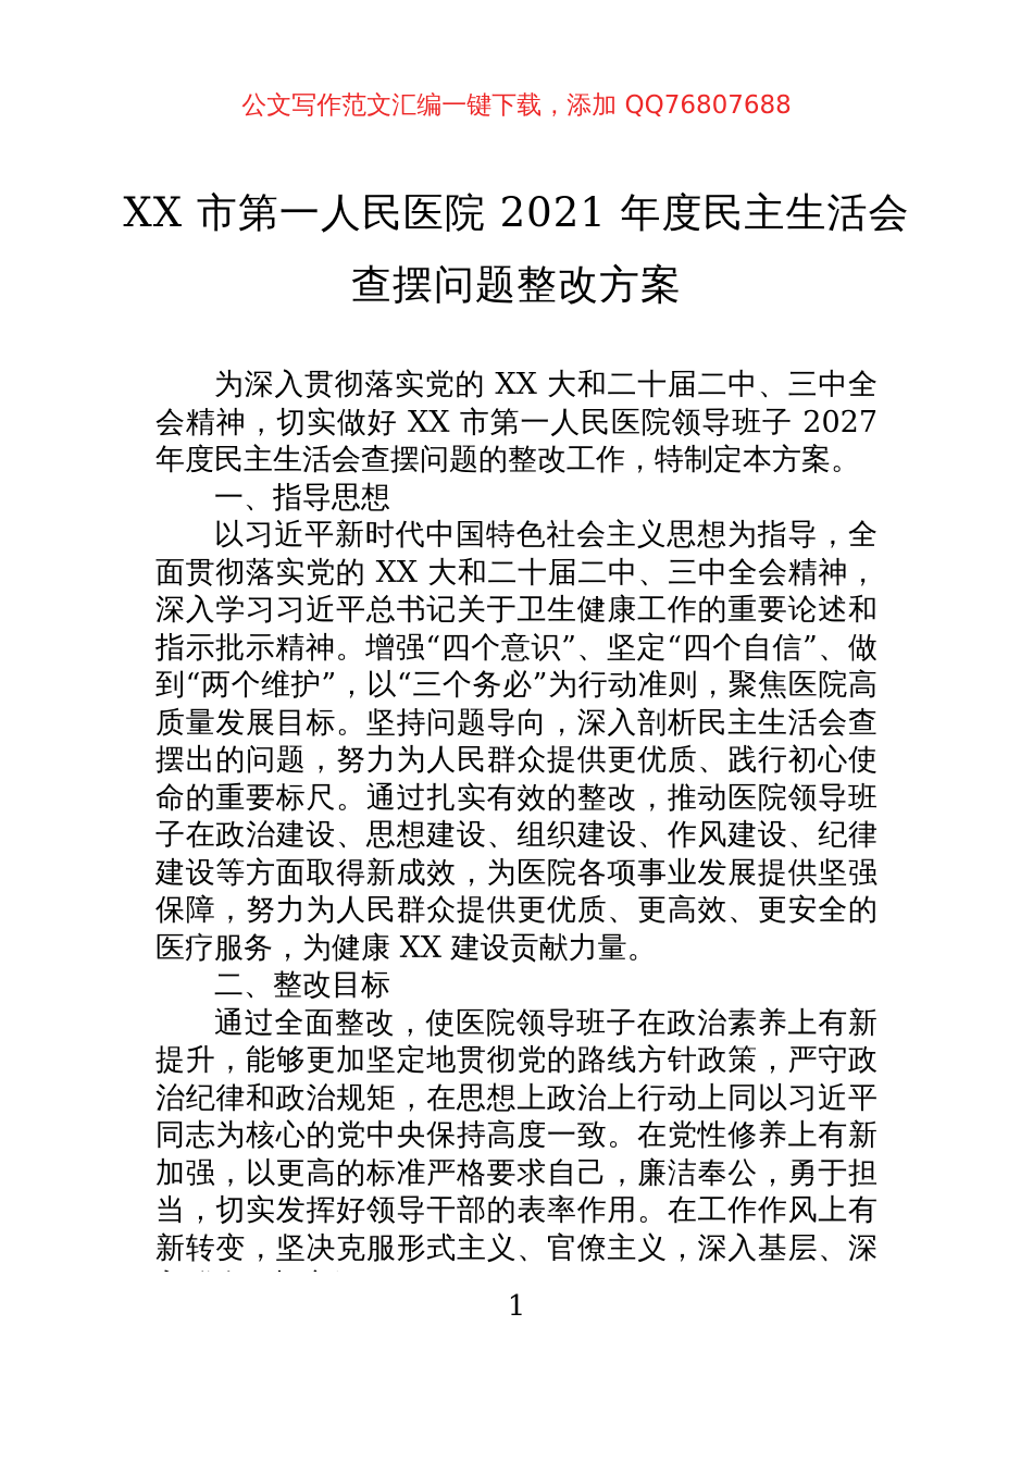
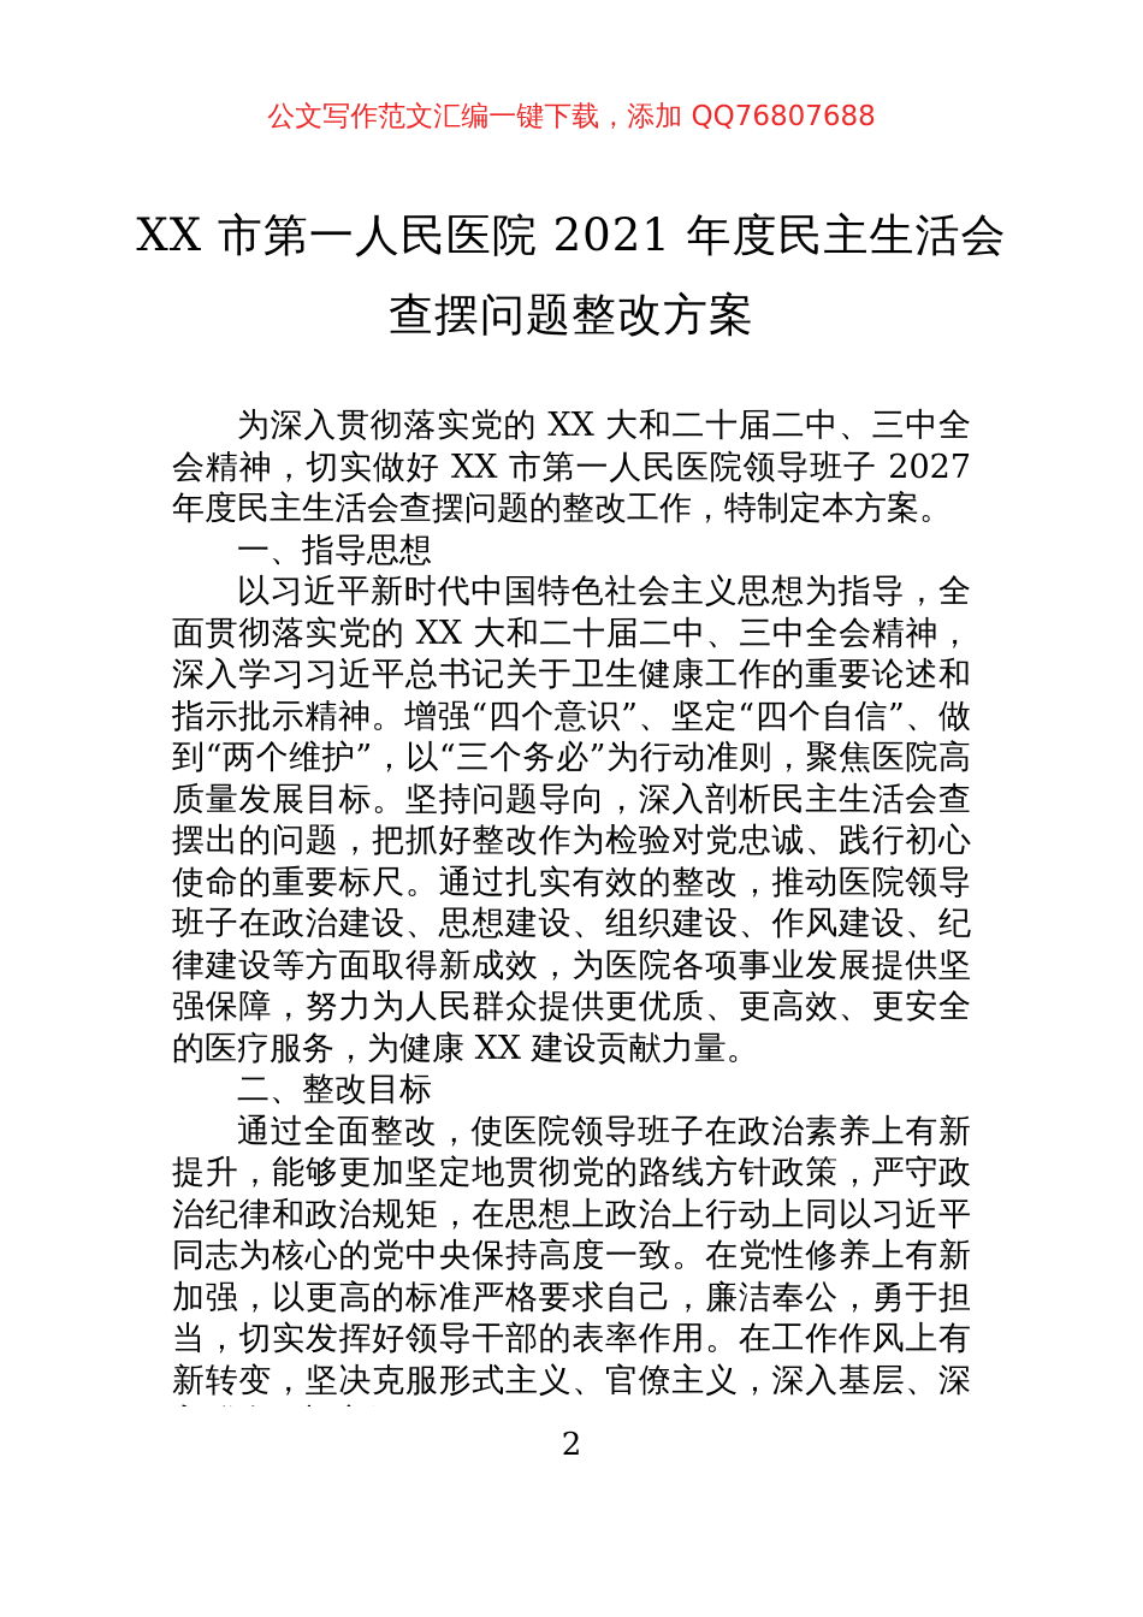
  公文写作范文汇编一键下载，添加 QQ76807688
  XX 市第一人民医院 2021 年度民主生活会
  查摆问题整改方案
  为深入贯彻落实党的 XX 大和二十届二中、三中全会精神，切实做好 XX 市第一人民医院领导班子 2027 年度民主生活会查摆问题的整改工作，特制定本方案。
  一、指导思想
- 以习近平新时代中国特色社会主义思想为指导，全面贯彻落实党的 XX 大和二十届二中、三中全会精神，深入学习习近平总书记关于卫生健康工作的重要论述和指示批示精神。增强“四个意识”、坚定“四个自信”、做到“两个维护”，以“三个务必”为行动准则，聚焦医院高质量发展目标。坚持问题导向，深入剖析民主生活会查摆出的问题，努力为人民群众提供更优质、践行初心使命的重要标尺。通过扎实有效的整改，推动医院领导班子在政治建设、思想建设、组织建设、作风建设、纪律建设等方面取得新成效，为医院各项事业发展提供坚强保障，努力为人民群众提供更优质、更高效、更安全的医疗服务，为健康 XX 建设贡献力量。
+ 以习近平新时代中国特色社会主义思想为指导，全面贯彻落实党的 XX 大和二十届二中、三中全会精神，深入学习习近平总书记关于卫生健康工作的重要论述和指示批示精神。增强“四个意识”、坚定“四个自信”、做到“两个维护”，以“三个务必”为行动准则，聚焦医院高质量发展目标。坚持问题导向，深入剖析民主生活会查摆出的问题，把抓好整改作为检验对党忠诚、践行初心使命的重要标尺。通过扎实有效的整改，推动医院领导班子在政治建设、思想建设、组织建设、作风建设、纪律建设等方面取得新成效，为医院各项事业发展提供坚强保障，努力为人民群众提供更优质、更高效、更安全的医疗服务，为健康 XX 建设贡献力量。
  二、整改目标
  通过全面整改，使医院领导班子在政治素养上有新提升，能够更加坚定地贯彻党的路线方针政策，严守政治纪律和政治规矩，在思想上政治上行动上同以习近平同志为核心的党中央保持高度一致。在党性修养上有新加强，以更高的标准严格要求自己，廉洁奉公，勇于担当，切实发挥好领导干部的表率作用。在工作作风上有新转变，坚决克服形式主义、官僚主义，深入基层、深
- 1
+ 2
